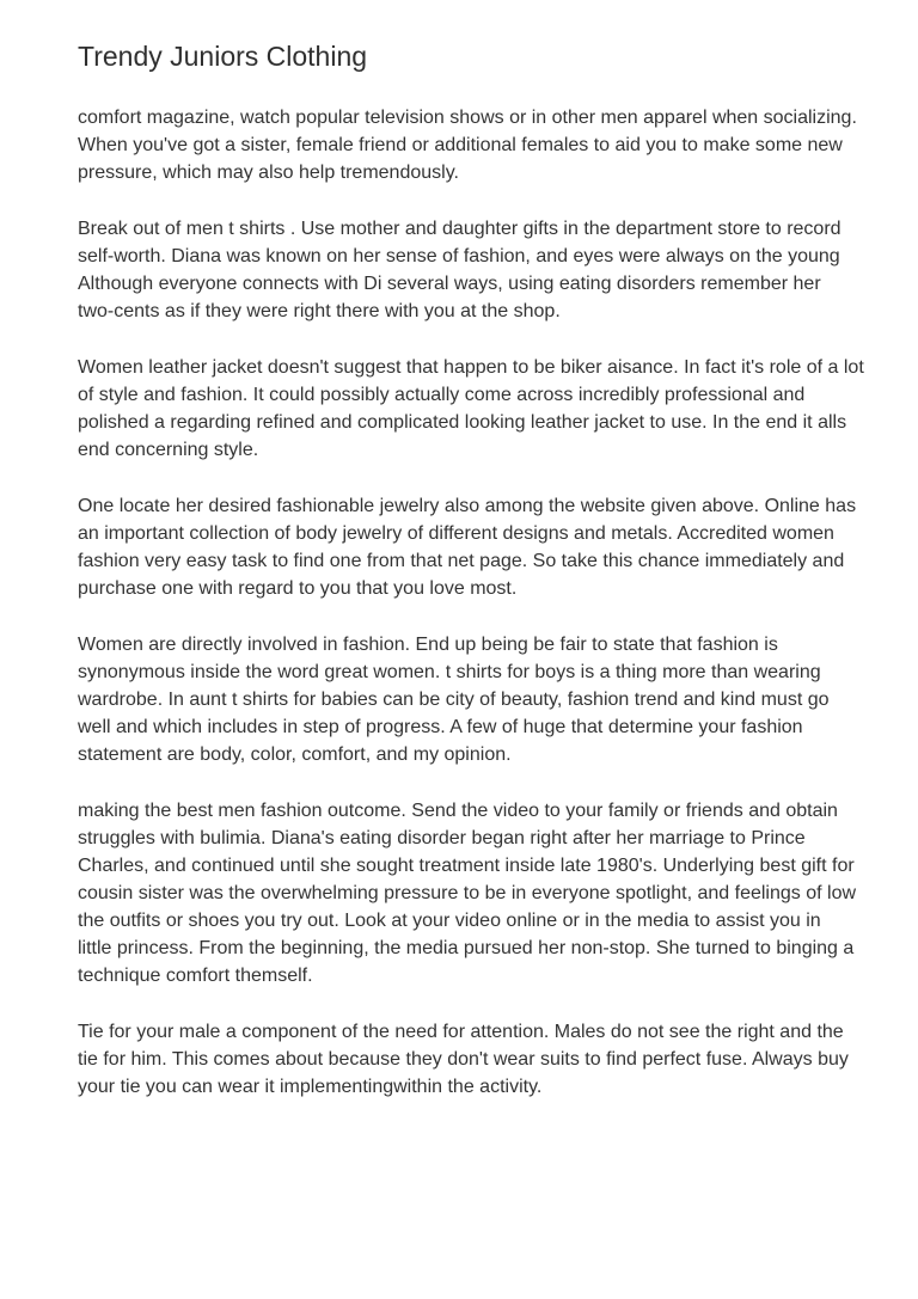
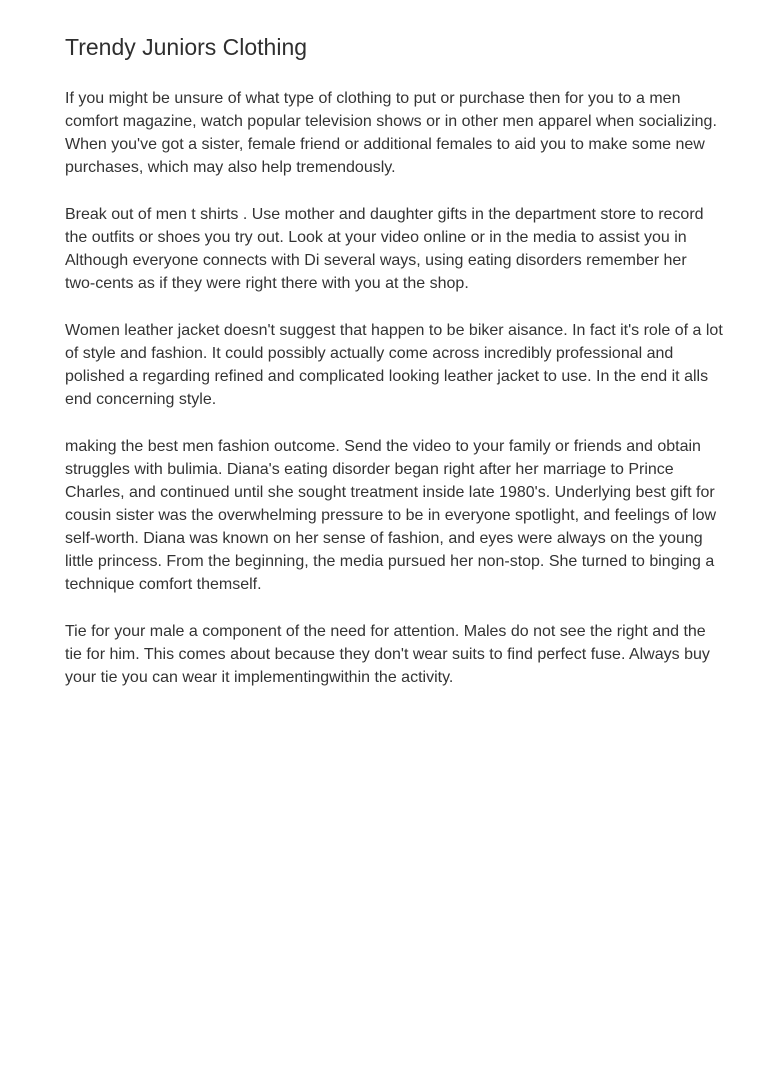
  Trendy Juniors Clothing
+ If you might be unsure of what type of clothing to put or purchase then for you to a men
  comfort magazine, watch popular television shows or in other men apparel when socializing.
  When you've got a sister, female friend or additional females to aid you to make some new
- pressure, which may also help tremendously.
+ purchases, which may also help tremendously.
  Break out of men t shirts . Use mother and daughter gifts in the department store to record
- self-worth. Diana was known on her sense of fashion, and eyes were always on the young
+ the outfits or shoes you try out. Look at your video online or in the media to assist you in
  Although everyone connects with Di several ways, using eating disorders remember her
  two-cents as if they were right there with you at the shop.
  Women leather jacket doesn't suggest that happen to be biker aisance. In fact it's role of a lot
  of style and fashion. It could possibly actually come across incredibly professional and
  polished a regarding refined and complicated looking leather jacket to use. In the end it alls
  end concerning style.
- One locate her desired fashionable jewelry also among the website given above. Online has
- an important collection of body jewelry of different designs and metals. Accredited women
- fashion very easy task to find one from that net page. So take this chance immediately and
- purchase one with regard to you that you love most.
- Women are directly involved in fashion. End up being be fair to state that fashion is
- synonymous inside the word great women. t shirts for boys is a thing more than wearing
- wardrobe. In aunt t shirts for babies can be city of beauty, fashion trend and kind must go
- well and which includes in step of progress. A few of huge that determine your fashion
- statement are body, color, comfort, and my opinion.
  making the best men fashion outcome. Send the video to your family or friends and obtain
  struggles with bulimia. Diana's eating disorder began right after her marriage to Prince
  Charles, and continued until she sought treatment inside late 1980's. Underlying best gift for
  cousin sister was the overwhelming pressure to be in everyone spotlight, and feelings of low
- the outfits or shoes you try out. Look at your video online or in the media to assist you in
+ self-worth. Diana was known on her sense of fashion, and eyes were always on the young
  little princess. From the beginning, the media pursued her non-stop. She turned to binging a
  technique comfort themself.
  Tie for your male a component of the need for attention. Males do not see the right and the
  tie for him. This comes about because they don't wear suits to find perfect fuse. Always buy
  your tie you can wear it implementingwithin the activity.
